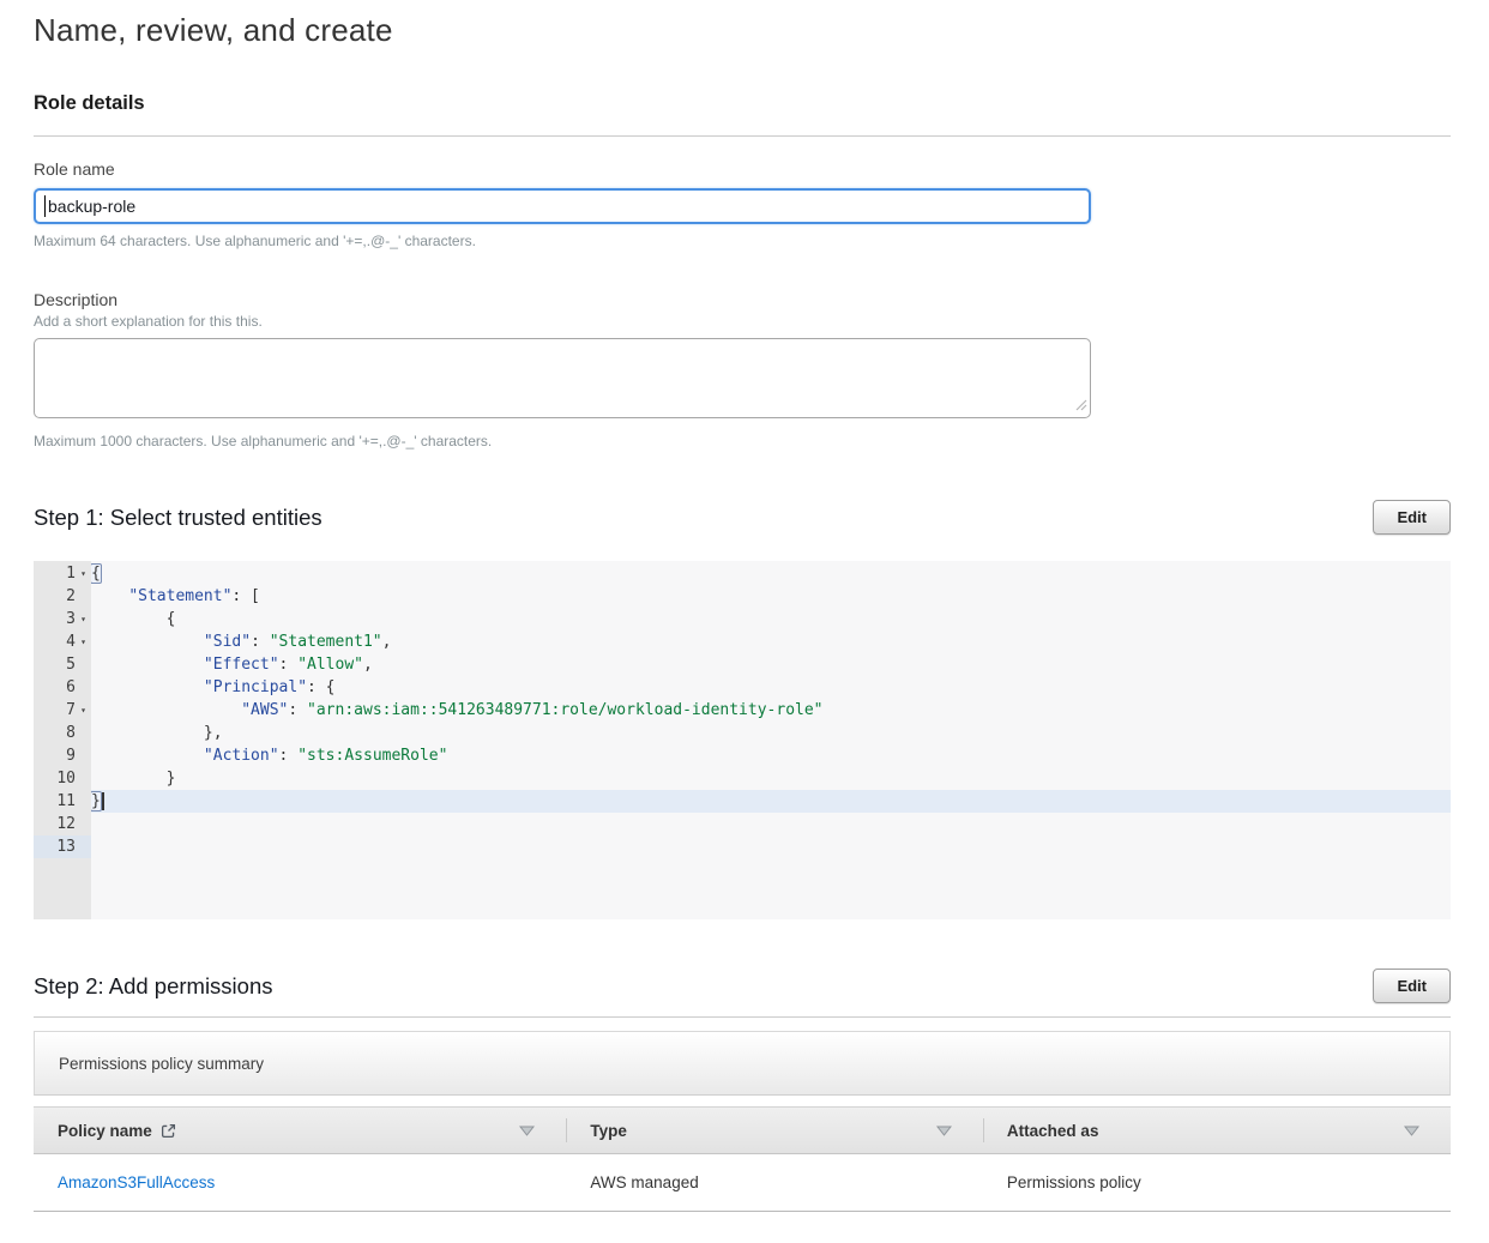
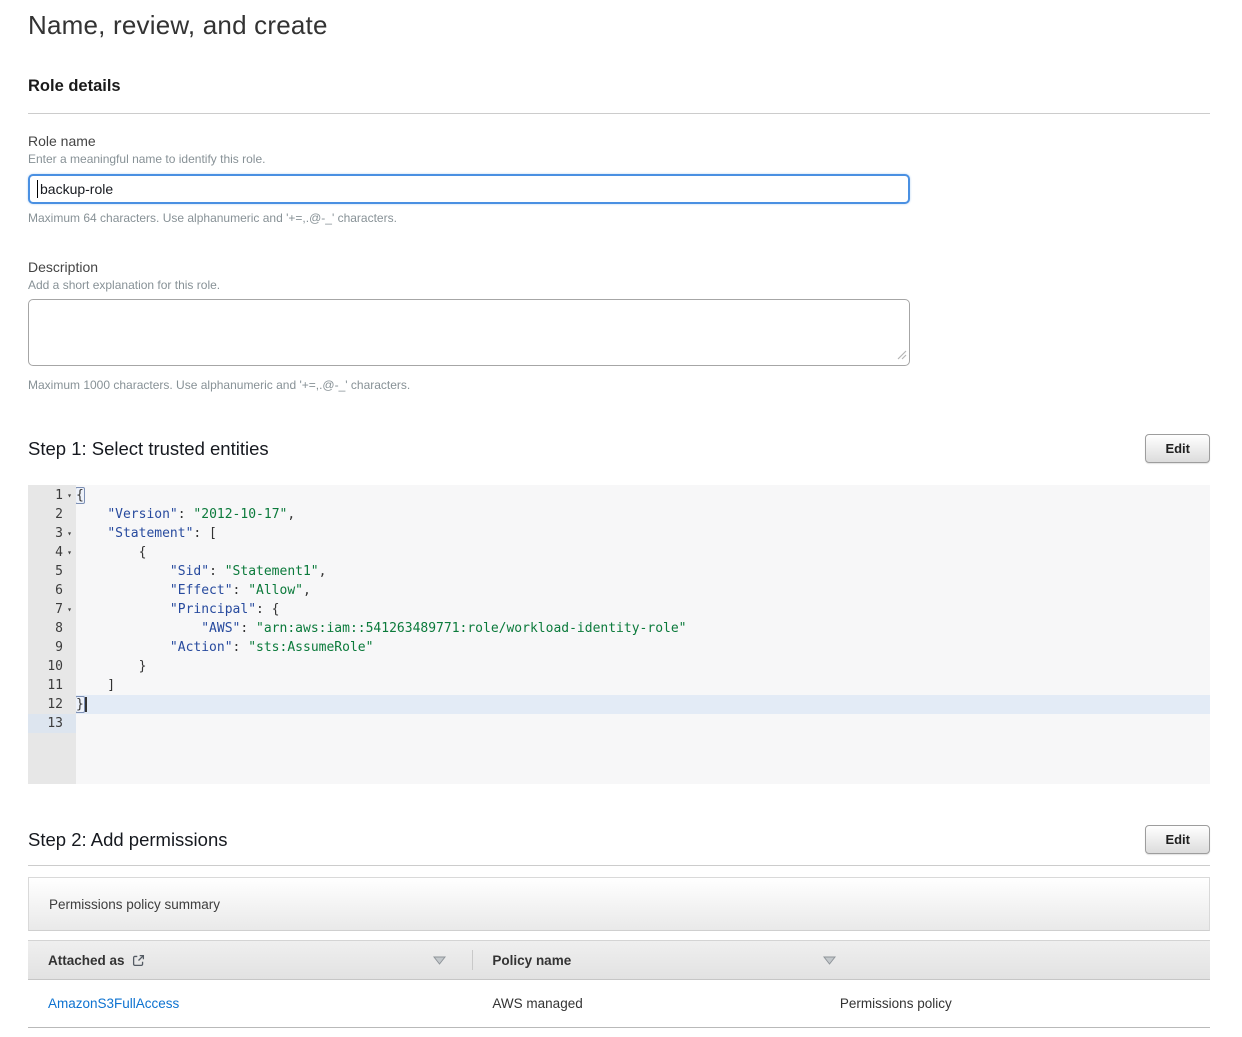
  Name, review, and create
  Role details
  Role name
+ Enter a meaningful name to identify this role.
  backup-role
  Maximum 64 characters. Use alphanumeric and '+=,.@-_' characters.
  Description
- Add a short explanation for this this.
+ Add a short explanation for this role.
  Maximum 1000 characters. Use alphanumeric and '+=,.@-_' characters.
  Step 1: Select trusted entities
  Edit
  1
  ▾
  2
  3
  ▾
  4
  ▾
  5
  6
  7
  ▾
  8
  9
  10
  11
  12
  13
  {
+ "Version": "2012-10-17",
  "Statement": [
  {
  "Sid": "Statement1",
  "Effect": "Allow",
  "Principal": {
  "AWS": "arn:aws:iam::541263489771:role/workload-identity-role"
- },
  "Action": "sts:AssumeRole"
  }
+ ]
  }
  Step 2: Add permissions
  Edit
  Permissions policy summary
- Policy name
+ Attached as
- Type
- Attached as
+ Policy name
  AmazonS3FullAccess
  AWS managed
  Permissions policy
